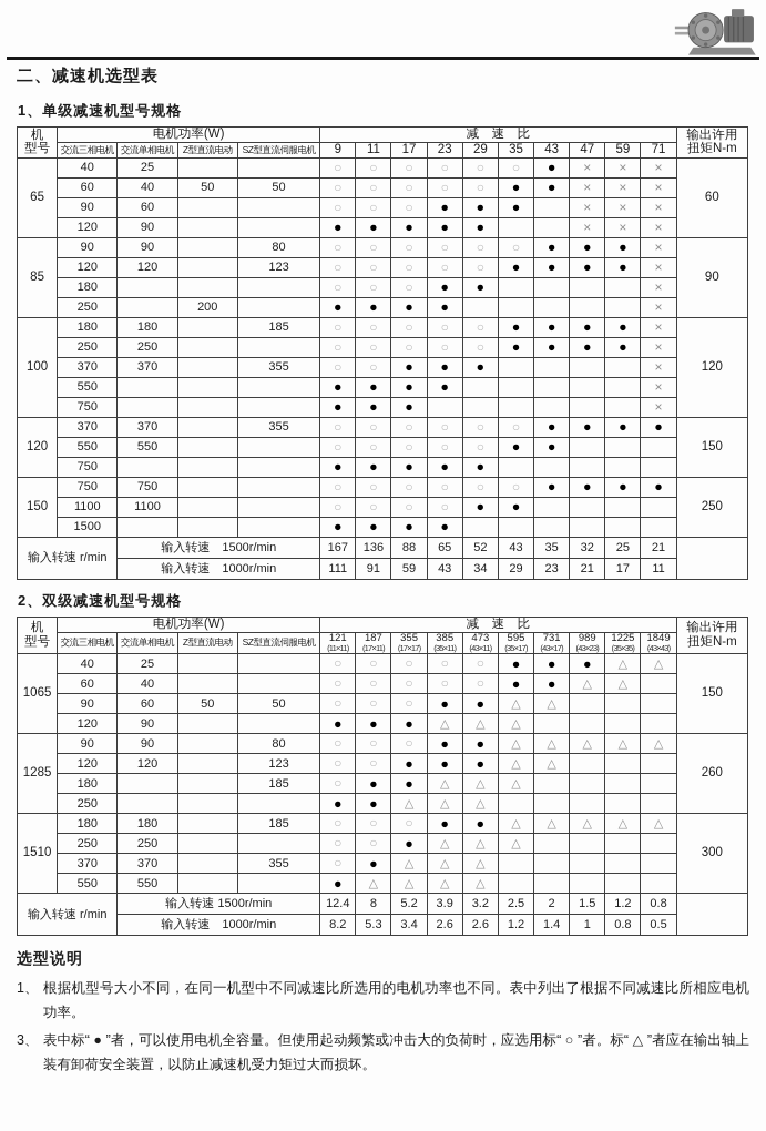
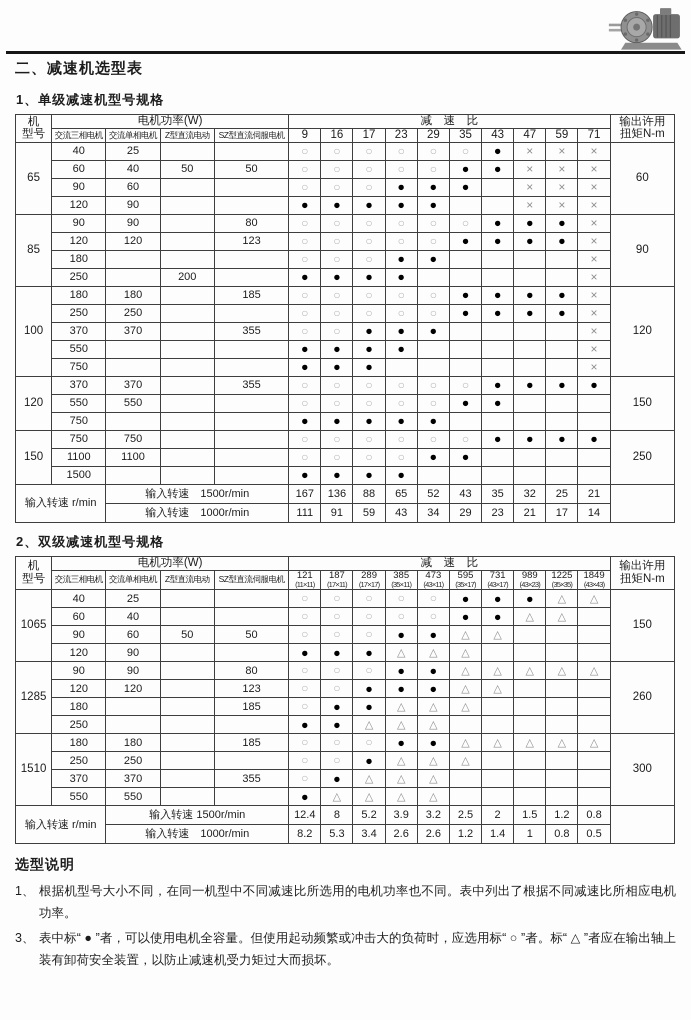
  二、减速机选型表
  1、单级减速机型号规格
  机 型号	电机功率(W)	减 速 比	输出许用 扭矩N-m
- 交流三相电机	交流单相电机	Z型直流电动	SZ型直流伺服电机	9	11	17	23	29	35	43	47	59	71
+ 交流三相电机	交流单相电机	Z型直流电动	SZ型直流伺服电机	9	16	17	23	29	35	43	47	59	71
  65	40	25			○	○	○	○	○	○	●	×	×	×	60
  60	40	50	50	○	○	○	○	○	●	●	×	×	×
  90	60			○	○	○	●	●	●		×	×	×
  120	90			●	●	●	●	●			×	×	×
  85	90	90		80	○	○	○	○	○	○	●	●	●	×	90
  120	120		123	○	○	○	○	○	●	●	●	●	×
  180				○	○	○	●	●					×
  250		200		●	●	●	●						×
  100	180	180		185	○	○	○	○	○	●	●	●	●	×	120
  250	250			○	○	○	○	○	●	●	●	●	×
  370	370		355	○	○	●	●	●					×
  550				●	●	●	●						×
  750				●	●	●							×
  120	370	370		355	○	○	○	○	○	○	●	●	●	●	150
  550	550			○	○	○	○	○	●	●
  750				●	●	●	●	●
  150	750	750			○	○	○	○	○	○	●	●	●	●	250
  1100	1100			○	○	○	○	●	●
  1500				●	●	●	●
  输入转速 r/min	输入转速 1500r/min	167	136	88	65	52	43	35	32	25	21
- 输入转速 1000r/min	111	91	59	43	34	29	23	21	17	11
+ 输入转速 1000r/min	111	91	59	43	34	29	23	21	17	14
  2、双级减速机型号规格
  机 型号	电机功率(W)	减 速 比	输出许用 扭矩N-m
- 交流三相电机	交流单相电机	Z型直流电动	SZ型直流伺服电机	121(11×11)	187(17×11)	355(17×17)	385(35×11)	473(43×11)	595(35×17)	731(43×17)	989(43×23)	1225(35×35)	1849(43×43)
+ 交流三相电机	交流单相电机	Z型直流电动	SZ型直流伺服电机	121(11×11)	187(17×11)	289(17×17)	385(35×11)	473(43×11)	595(35×17)	731(43×17)	989(43×23)	1225(35×35)	1849(43×43)
  1065	40	25			○	○	○	○	○	●	●	●	△	△	150
  60	40			○	○	○	○	○	●	●	△	△
  90	60	50	50	○	○	○	●	●	△	△
  120	90			●	●	●	△	△	△
  1285	90	90		80	○	○	○	●	●	△	△	△	△	△	260
  120	120		123	○	○	●	●	●	△	△
  180			185	○	●	●	△	△	△
  250				●	●	△	△	△
  1510	180	180		185	○	○	○	●	●	△	△	△	△	△	300
  250	250			○	○	●	△	△	△
  370	370		355	○	●	△	△	△
  550	550			●	△	△	△	△
  输入转速 r/min	输入转速 1500r/min	12.4	8	5.2	3.9	3.2	2.5	2	1.5	1.2	0.8
  输入转速 1000r/min	8.2	5.3	3.4	2.6	2.6	1.2	1.4	1	0.8	0.5
  选型说明
  1、
  根据机型号大小不同，在同一机型中不同减速比所选用的电机功率也不同。表中列出了根据不同减速比所相应电机功率。
  3、
  表中标“ ● ”者，可以使用电机全容量。但使用起动频繁或冲击大的负荷时，应选用标“ ○ ”者。标“ △ ”者应在输出轴上装有卸荷安全装置，以防止减速机受力矩过大而损坏。
